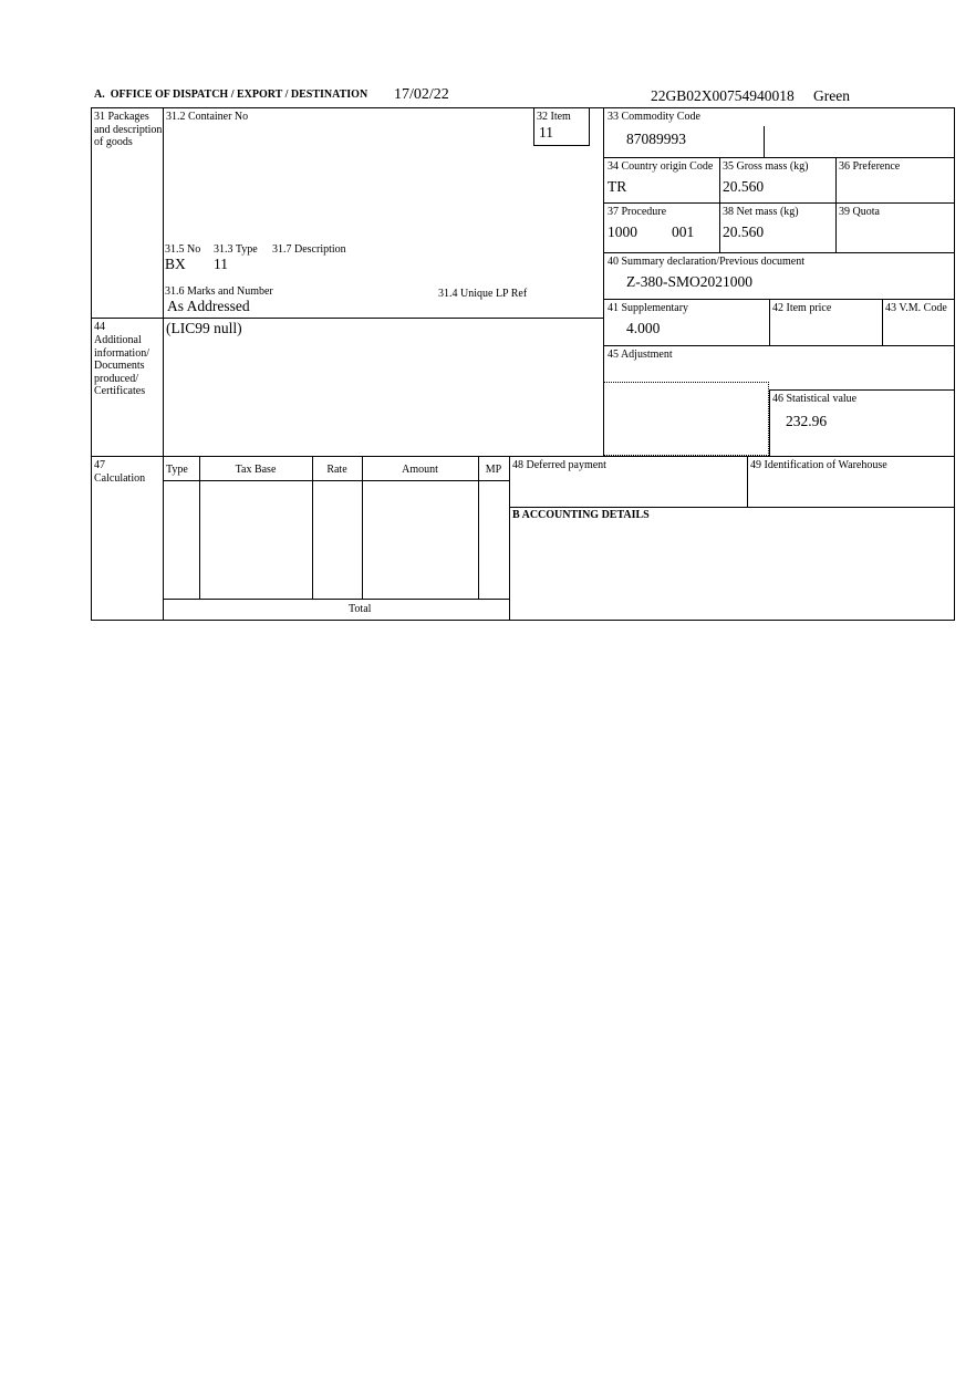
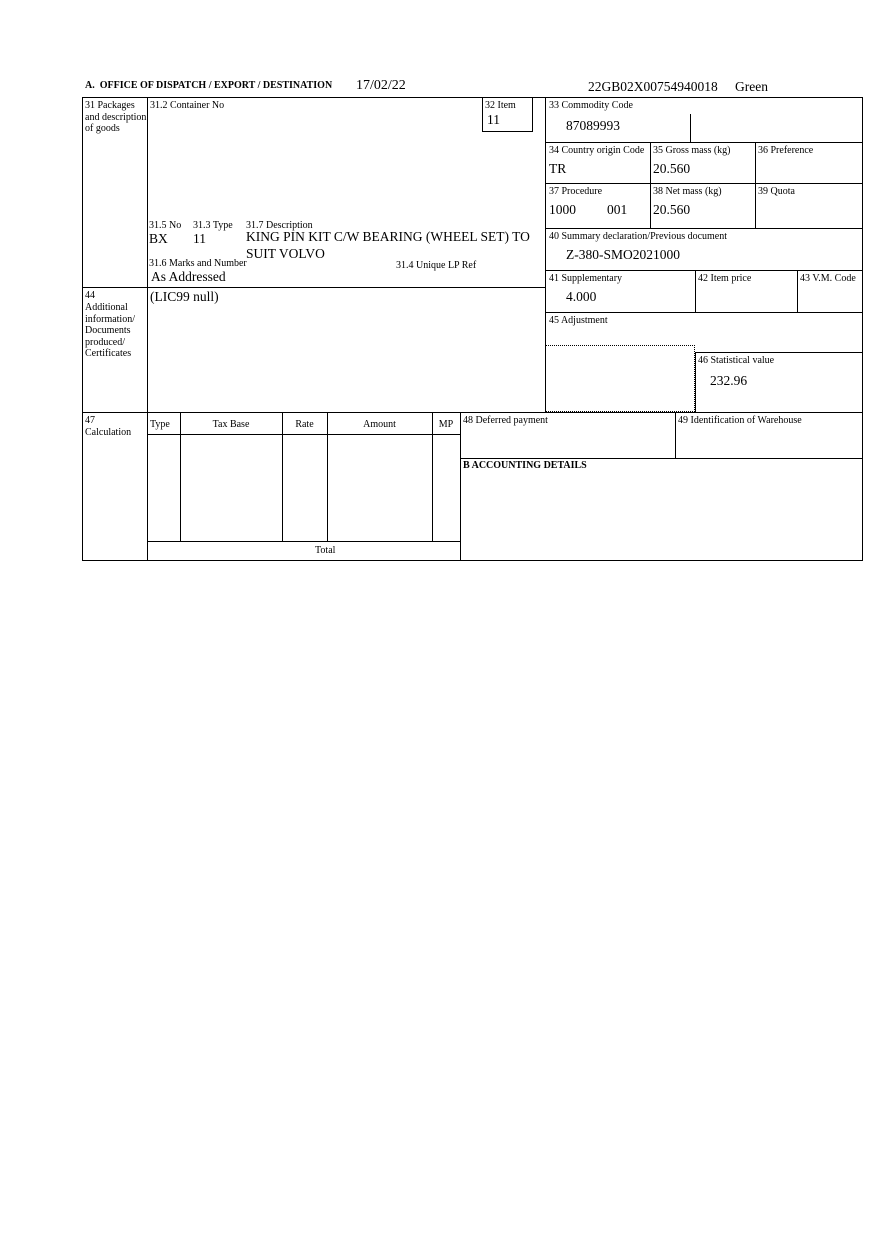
  A. OFFICE OF DISPATCH / EXPORT / DESTINATION
  17/02/22
  22GB02X00754940018
  Green
  31 Packages and description of goods
  44
  Additional information/ Documents produced/ Certificates
  47
  Calculation
  31.2 Container No
  32 Item
  11
  31.5 No
  31.3 Type
  31.7 Description
  BX
  11
+ KING PIN KIT C/W BEARING (WHEEL SET) TO SUIT VOLVO
  31.6 Marks and Number
  31.4 Unique LP Ref
  As Addressed
  (LIC99 null)
  33 Commodity Code
  87089993
  34 Country origin Code
  TR
  35 Gross mass (kg)
  20.560
  36 Preference
  37 Procedure
  1000
  001
  38 Net mass (kg)
  20.560
  39 Quota
  40 Summary declaration/Previous document
  Z-380-SMO2021000
  41 Supplementary
  4.000
  42 Item price
  43 V.M. Code
  45 Adjustment
  46 Statistical value
  232.96
  Type
  Tax Base
  Rate
  Amount
  MP
  Total
  48 Deferred payment
  49 Identification of Warehouse
  B ACCOUNTING DETAILS
